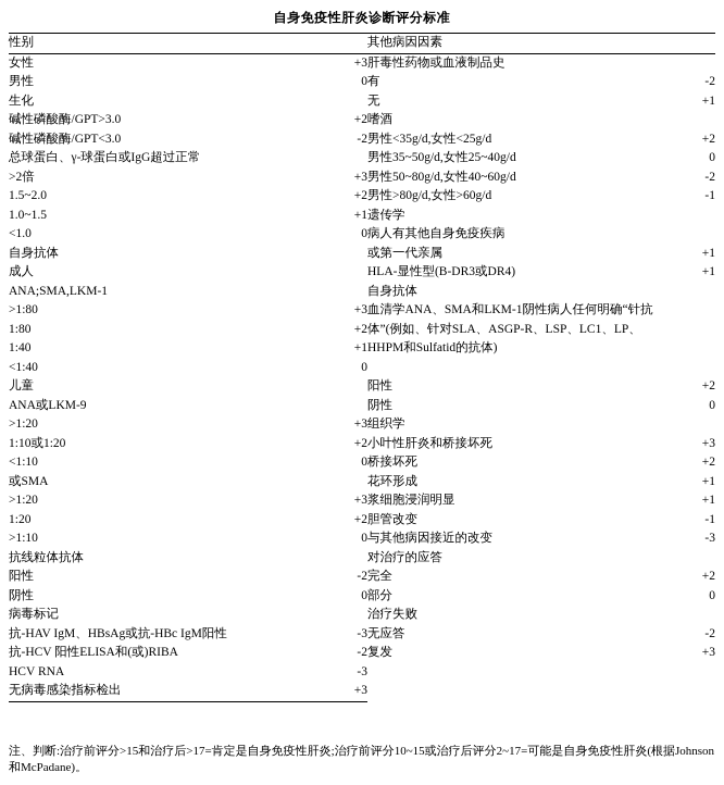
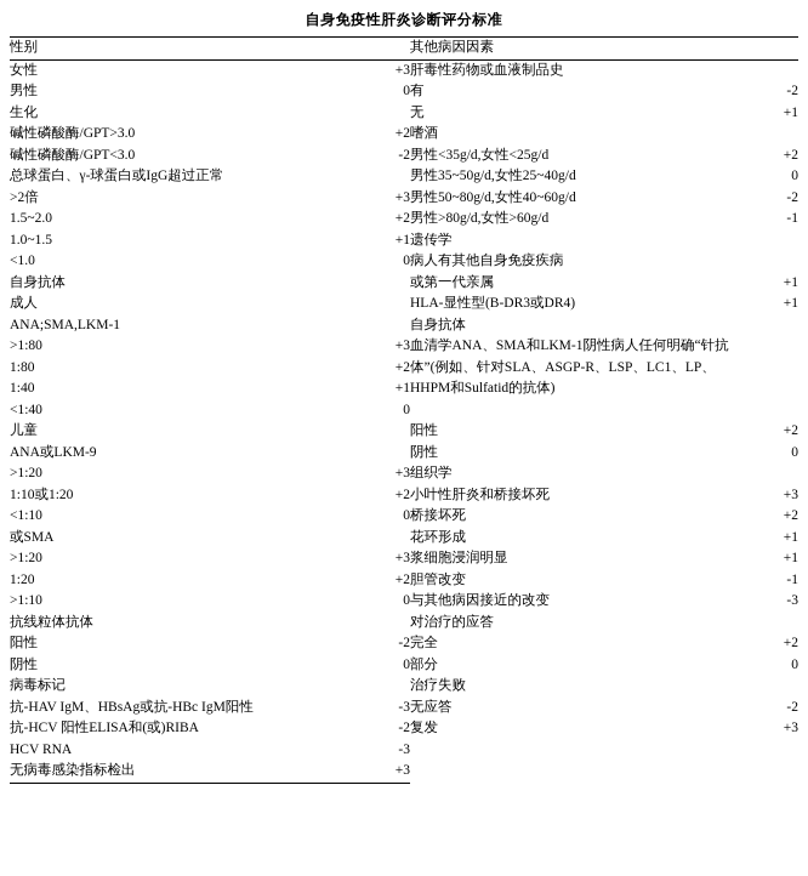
  自身免疫性肝炎诊断评分标准
  性别		其他病因因素
  女性	+3	肝毒性药物或血液制品史
  男性	0	有	-2
  生化		无	+1
  碱性磷酸酶/GPT>3.0	+2	嗜酒
  碱性磷酸酶/GPT<3.0	-2	男性<35g/d,女性<25g/d	+2
  总球蛋白、γ-球蛋白或IgG超过正常		男性35~50g/d,女性25~40g/d	0
  >2倍	+3	男性50~80g/d,女性40~60g/d	-2
  1.5~2.0	+2	男性>80g/d,女性>60g/d	-1
  1.0~1.5	+1	遗传学
  <1.0	0	病人有其他自身免疫疾病
  自身抗体		或第一代亲属	+1
  成人		HLA-显性型(B-DR3或DR4)	+1
  ANA;SMA,LKM-1		自身抗体
  >1:80	+3	血清学ANA、SMA和LKM-1阴性病人任何明确“针抗体”(例如、针对SLA、ASGP-R、LSP、LC1、LP、HHPM和Sulfatid的抗体)
  1:80	+2
  1:40	+1
  <1:40	0
  儿童		阳性	+2
  ANA或LKM-9		阴性	0
  >1:20	+3	组织学
  1:10或1:20	+2	小叶性肝炎和桥接坏死	+3
  <1:10	0	桥接坏死	+2
  或SMA		花环形成	+1
  >1:20	+3	浆细胞浸润明显	+1
  1:20	+2	胆管改变	-1
  >1:10	0	与其他病因接近的改变	-3
  抗线粒体抗体		对治疗的应答
  阳性	-2	完全	+2
  阴性	0	部分	0
  病毒标记		治疗失败
  抗-HAV IgM、HBsAg或抗-HBc IgM阳性	-3	无应答	-2
  抗-HCV 阳性ELISA和(或)RIBA	-2	复发	+3
  HCV RNA	-3
  无病毒感染指标检出	+3
- 注、判断:治疗前评分>15和治疗后>17=肯定是自身免疫性肝炎;治疗前评分10~15或治疗后评分2~17=可能是自身免疫性肝炎(根据Johnson和McPadane)。
